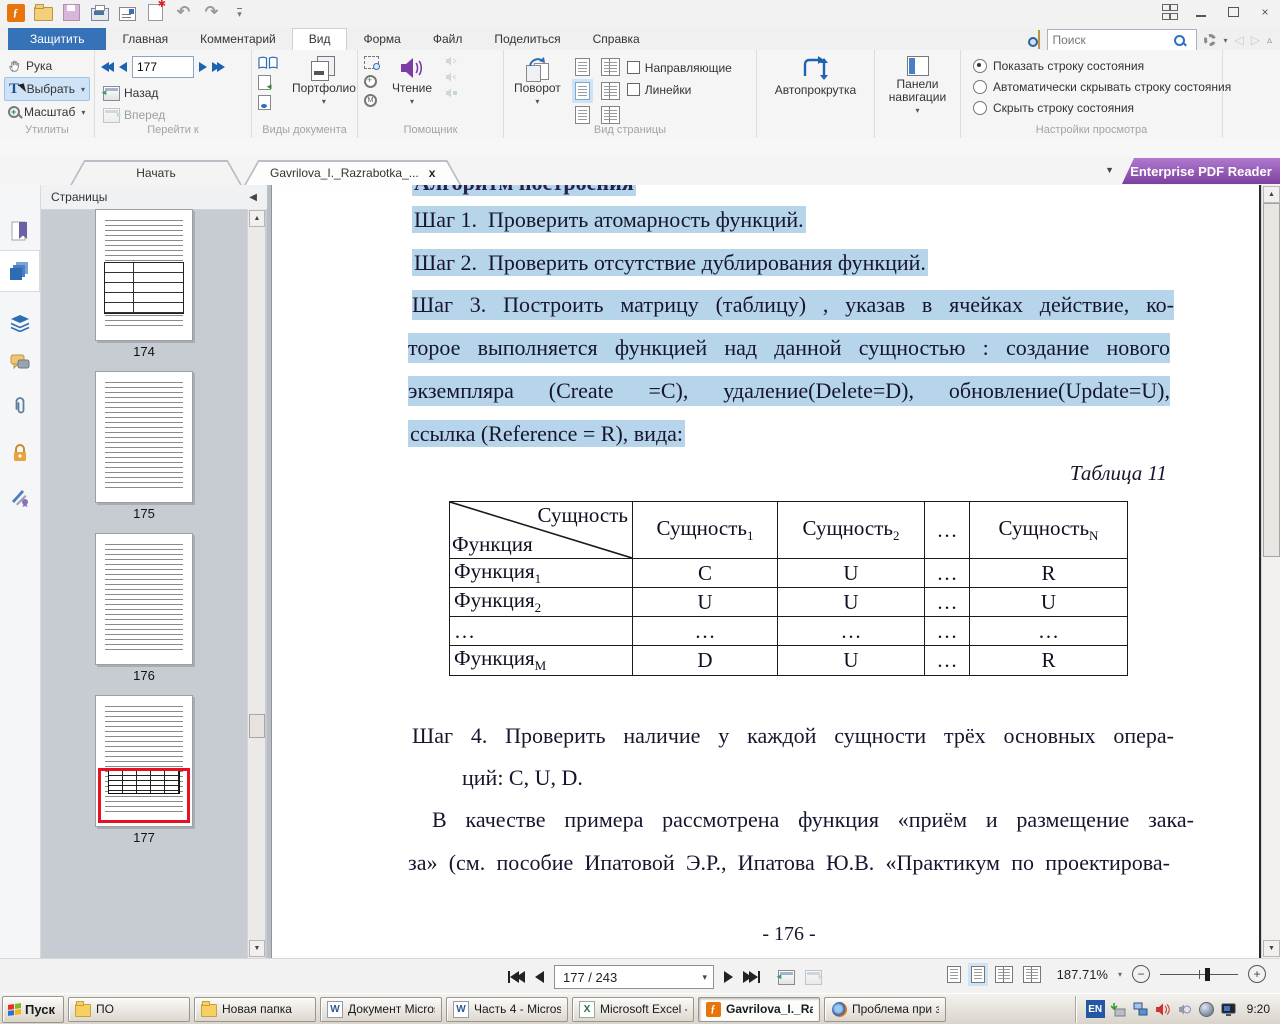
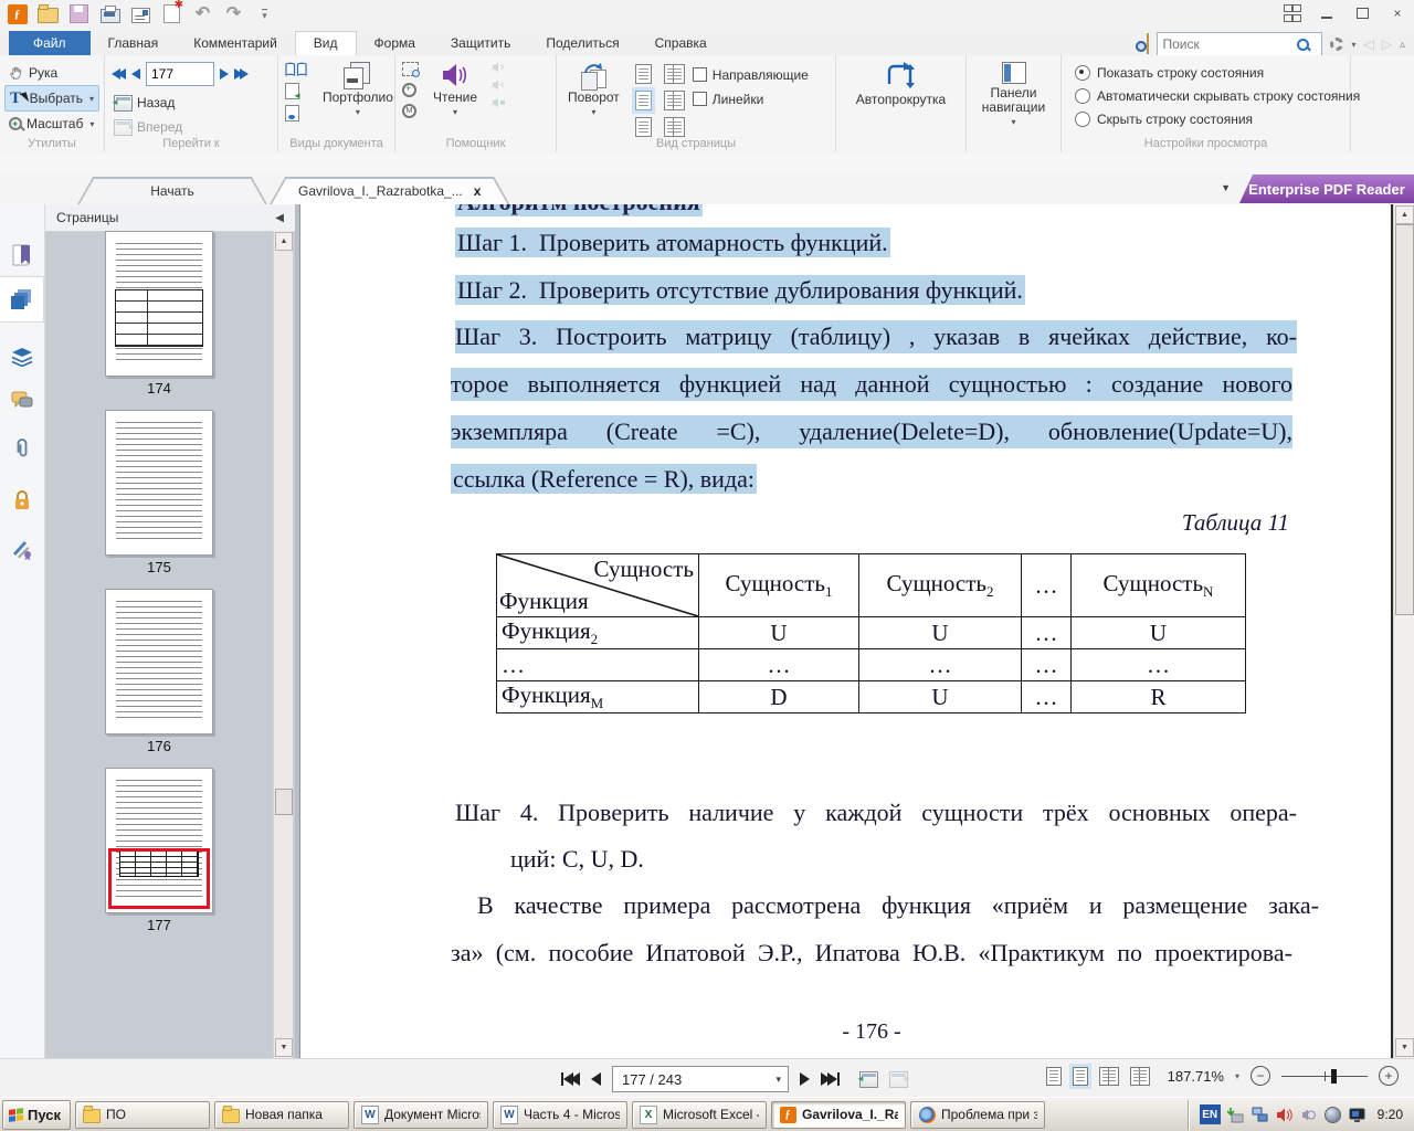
  ƒ
  ↶
  ↷
  ▾
  ×
- Защитить
+ Файл
  Главная
  Комментарий
  Вид
  Форма
- Файл
+ Защитить
  Поделиться
  Справка
  Поиск
  ▾
  ◁
  ▷
  ▵
  Рука
  T
  Выбрать
  ▾
  +
  Масштаб
  ▾
  Утилиты
  177
  Назад
  Вперед
  Перейти к
  Портфолио
  ▾
  Виды документа
  Чтение
  ▾
  Помощник
  Поворот
  ▾
  Направляющие
  Линейки
  Вид страницы
  Автопрокрутка
  Панели навигации
  ▾
  Показать строку состояния
  Автоматически скрывать строку состояния
  Скрыть строку состояния
  Настройки просмотра
  Начать
  Gavrilova_I._Razrabotka_...
  x
  ▼
  Enterprise PDF Reader
  Страницы
  ◀
  174
  175
  176
  177
  Шаг 1. Проверить атомарность функций.
  Шаг 2. Проверить отсутствие дублирования функций.
  Шаг 3. Построить матрицу (таблицу) , указав в ячейках действие, ко-
  торое выполняется функцией над данной сущностью : создание нового
  экземпляра (Create =C), удаление(Delete=D), обновление(Update=U),
  ссылка (Reference = R), вида:
  Шаг 4. Проверить наличие у каждой сущности трёх основных опера-
  ций: C, U, D.
  В качестве примера рассмотрена функция «приём и размещение зака-
  за» (см. пособие Ипатовой Э.Р., Ипатова Ю.В. «Практикум по проектирова-
  Таблица 11
  Сущность Функция	Сущность1	Сущность2	…	СущностьN
- Функция1	C	U	…	R
  Функция2	U	U	…	U
  …	…	…	…	…
  ФункцияM	D	U	…	R
  - 176 -
  177 / 243
  ▾
  187.71%
  ▾
  −
  +
  Пуск
  ПО
  Новая папка
  W
  W
  X
  ƒ
  Gavrilova_I._Ra
  EN
  9:20
